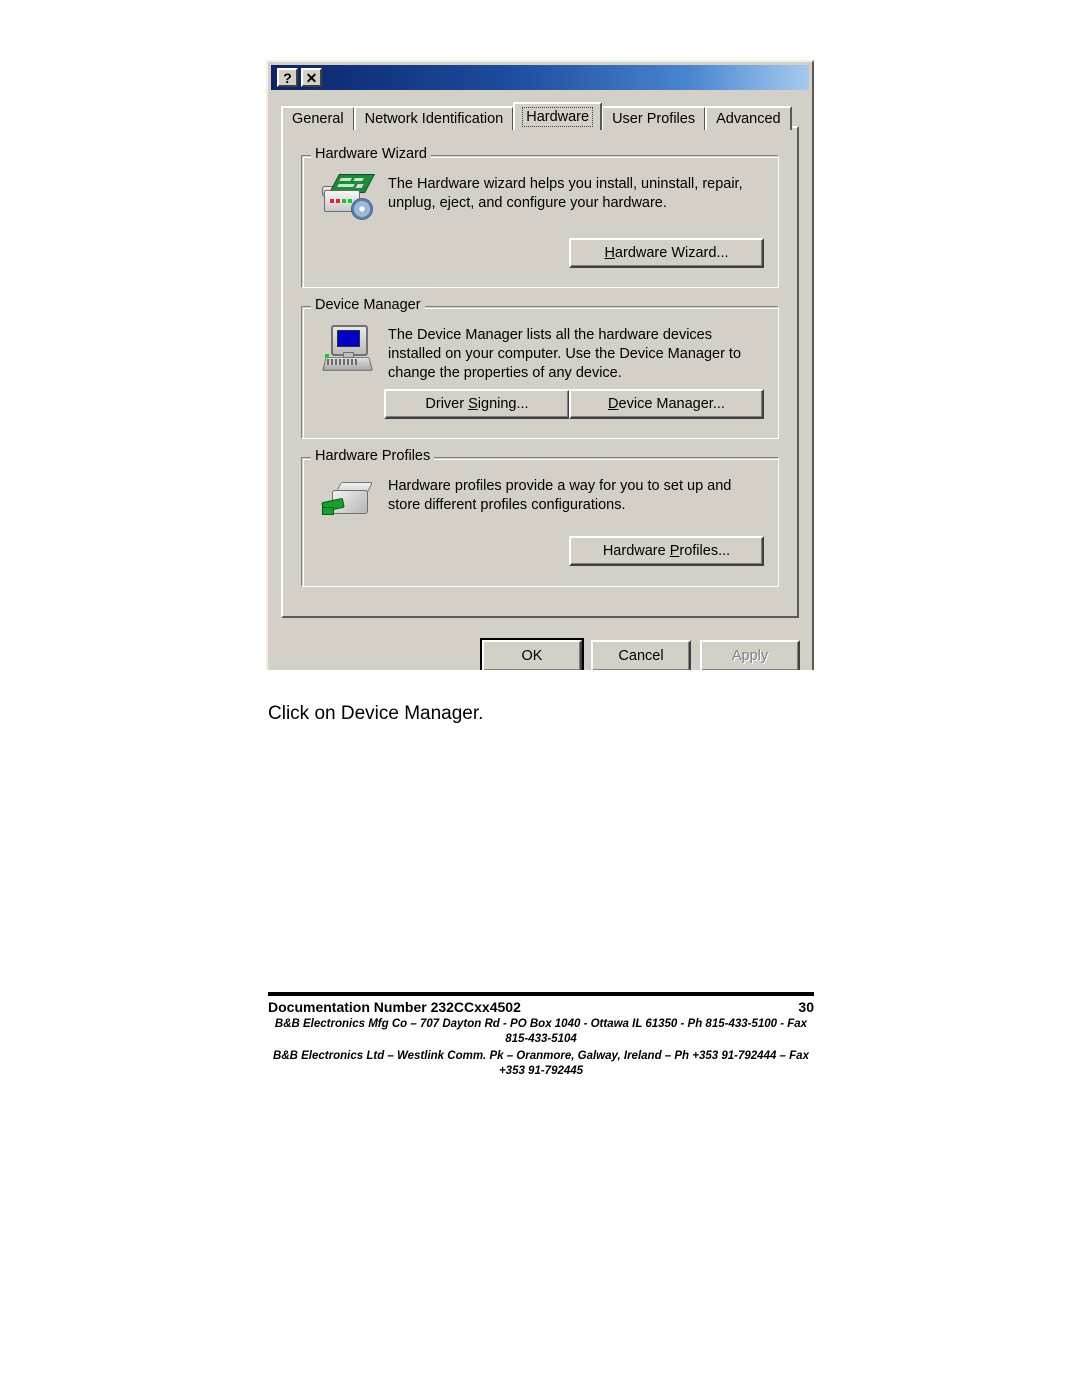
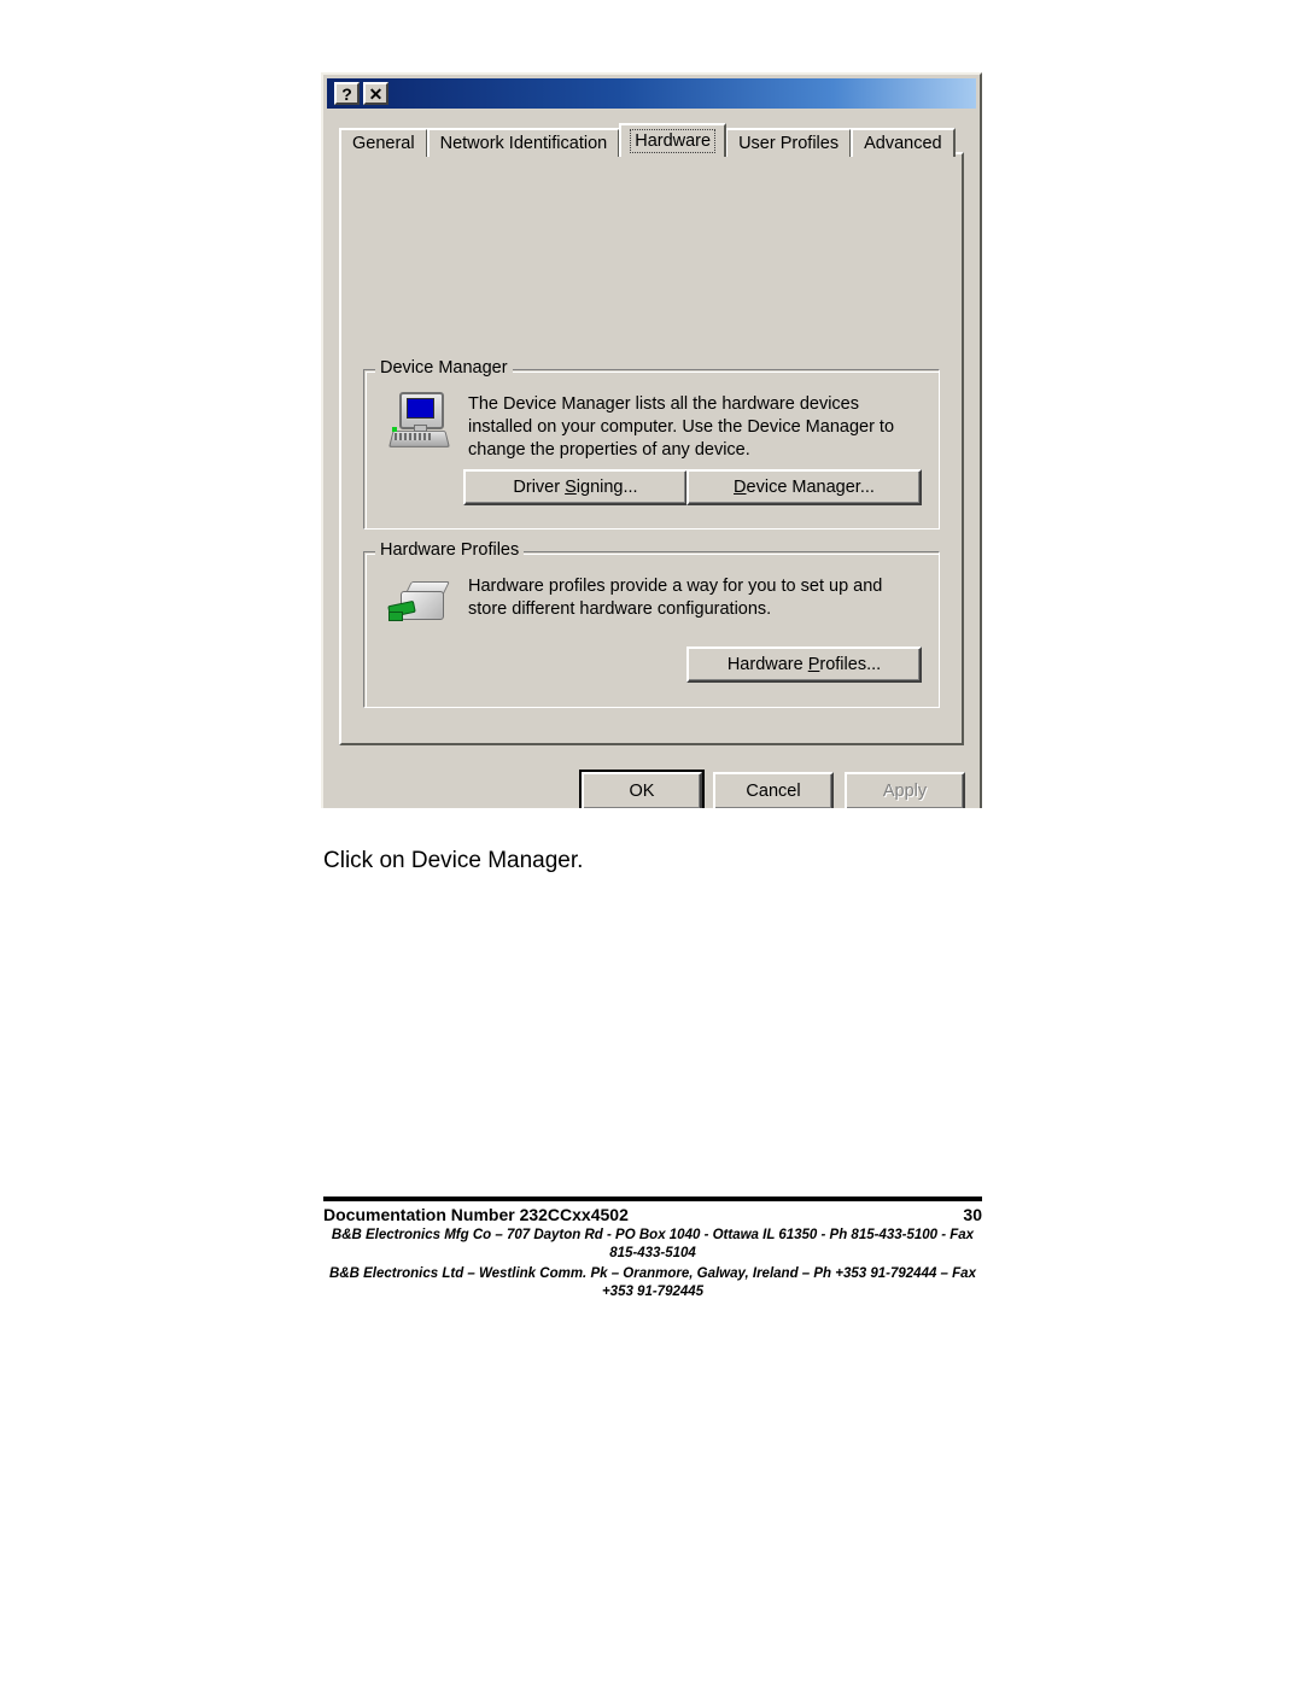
  ?
  ✕
  General
  Network Identification
  Hardware
  User Profiles
  Advanced
- Hardware Wizard
- The Hardware wizard helps you install, uninstall, repair, unplug, eject, and configure your hardware.
- Hardware Wizard...
  Device Manager
  The Device Manager lists all the hardware devices installed on your computer. Use the Device Manager to change the properties of any device.
  Driver Signing...
  Device Manager...
  Hardware Profiles
- Hardware profiles provide a way for you to set up and store different profiles configurations.
+ Hardware profiles provide a way for you to set up and store different hardware configurations.
  Hardware Profiles...
  OK
  Cancel
  Apply
  Click on Device Manager.
  Documentation Number 232CCxx4502
  30
  B&B Electronics Mfg Co – 707 Dayton Rd - PO Box 1040 - Ottawa IL 61350 - Ph 815-433-5100 - Fax 815-433-5104
  B&B Electronics Ltd – Westlink Comm. Pk – Oranmore, Galway, Ireland – Ph +353 91-792444 – Fax +353 91-792445
